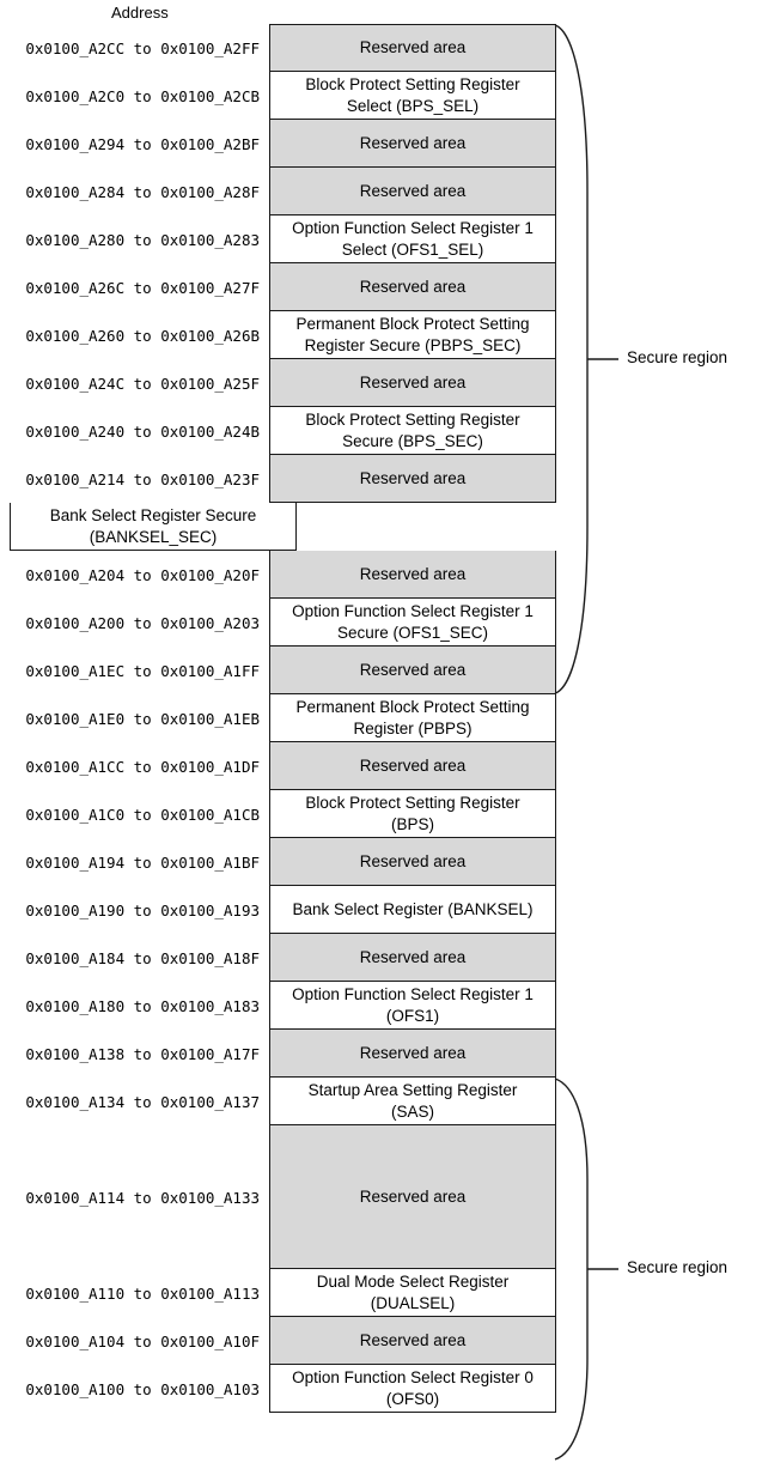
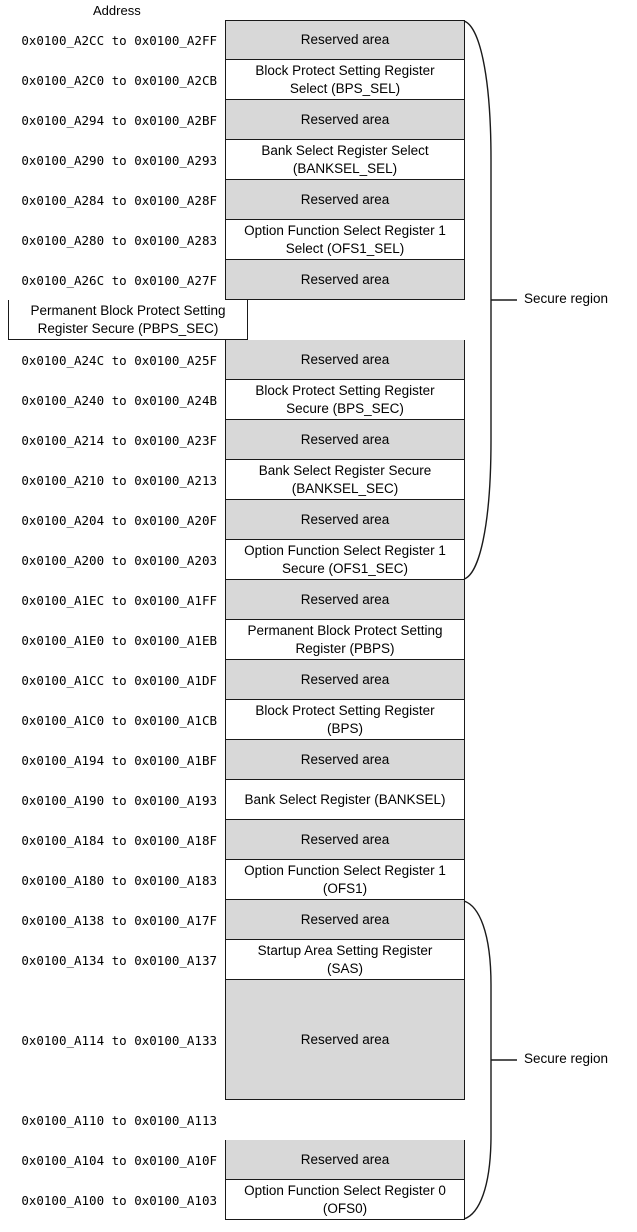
  Address
  0x0100_A2CC to 0x0100_A2FF
  Reserved area
  0x0100_A2C0 to 0x0100_A2CB
  Block Protect Setting Register
  Select (BPS_SEL)
  0x0100_A294 to 0x0100_A2BF
  Reserved area
+ 0x0100_A290 to 0x0100_A293
+ Bank Select Register Select
+ (BANKSEL_SEL)
  0x0100_A284 to 0x0100_A28F
  Reserved area
  0x0100_A280 to 0x0100_A283
  Option Function Select Register 1
  Select (OFS1_SEL)
  0x0100_A26C to 0x0100_A27F
  Reserved area
- 0x0100_A260 to 0x0100_A26B
  Permanent Block Protect Setting
  Register Secure (PBPS_SEC)
  0x0100_A24C to 0x0100_A25F
  Reserved area
  0x0100_A240 to 0x0100_A24B
  Block Protect Setting Register
  Secure (BPS_SEC)
  0x0100_A214 to 0x0100_A23F
  Reserved area
+ 0x0100_A210 to 0x0100_A213
  Bank Select Register Secure
  (BANKSEL_SEC)
  0x0100_A204 to 0x0100_A20F
  Reserved area
  0x0100_A200 to 0x0100_A203
  Option Function Select Register 1
  Secure (OFS1_SEC)
  0x0100_A1EC to 0x0100_A1FF
  Reserved area
  0x0100_A1E0 to 0x0100_A1EB
  Permanent Block Protect Setting
  Register (PBPS)
  0x0100_A1CC to 0x0100_A1DF
  Reserved area
  0x0100_A1C0 to 0x0100_A1CB
  Block Protect Setting Register
  (BPS)
  0x0100_A194 to 0x0100_A1BF
  Reserved area
  0x0100_A190 to 0x0100_A193
  Bank Select Register (BANKSEL)
  0x0100_A184 to 0x0100_A18F
  Reserved area
  0x0100_A180 to 0x0100_A183
  Option Function Select Register 1
  (OFS1)
  0x0100_A138 to 0x0100_A17F
  Reserved area
  0x0100_A134 to 0x0100_A137
  Startup Area Setting Register
  (SAS)
  0x0100_A114 to 0x0100_A133
  Reserved area
  0x0100_A110 to 0x0100_A113
- Dual Mode Select Register
- (DUALSEL)
  0x0100_A104 to 0x0100_A10F
  Reserved area
  0x0100_A100 to 0x0100_A103
  Option Function Select Register 0
  (OFS0)
  Secure region
  Secure region
